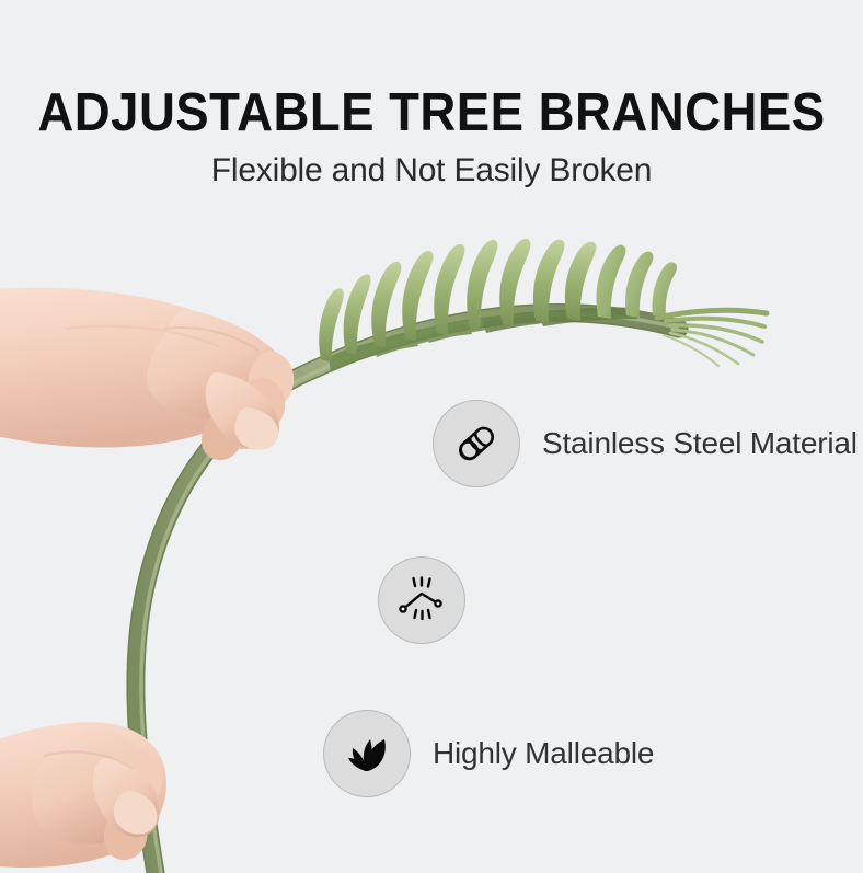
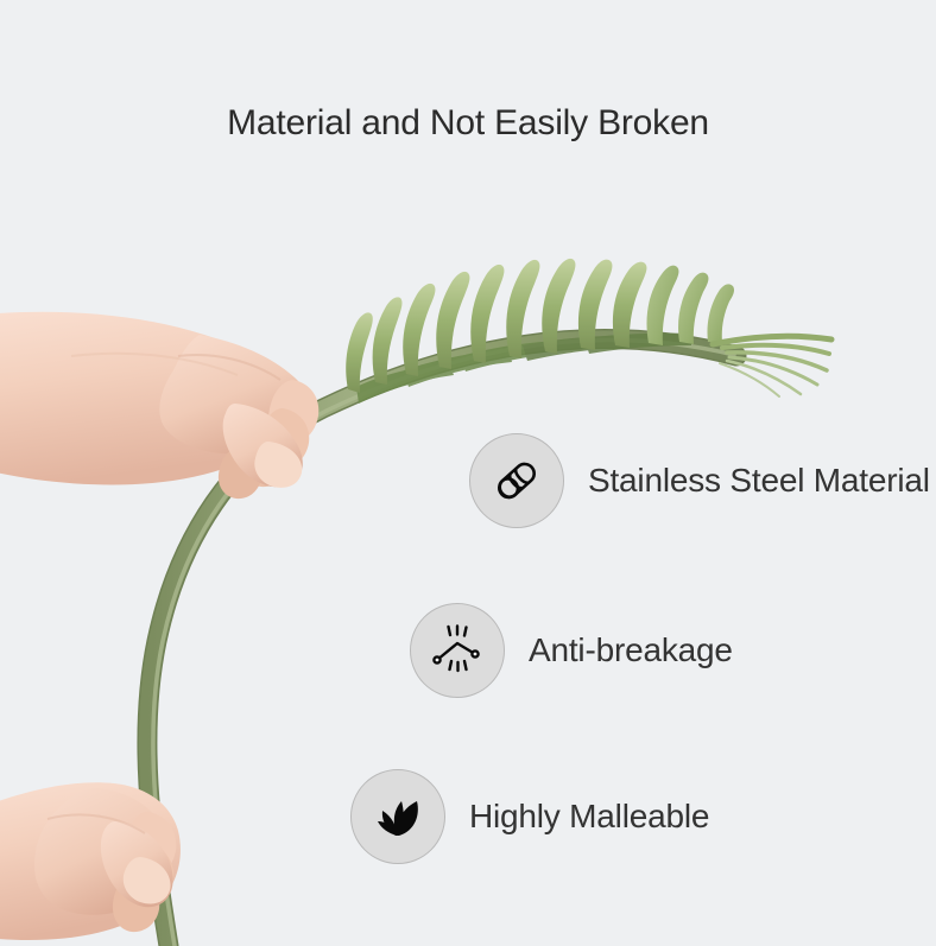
- ADJUSTABLE TREE BRANCHES
- Flexible and Not Easily Broken
+ Material and Not Easily Broken
  Stainless Steel Material
+ Anti-breakage
  Highly Malleable
